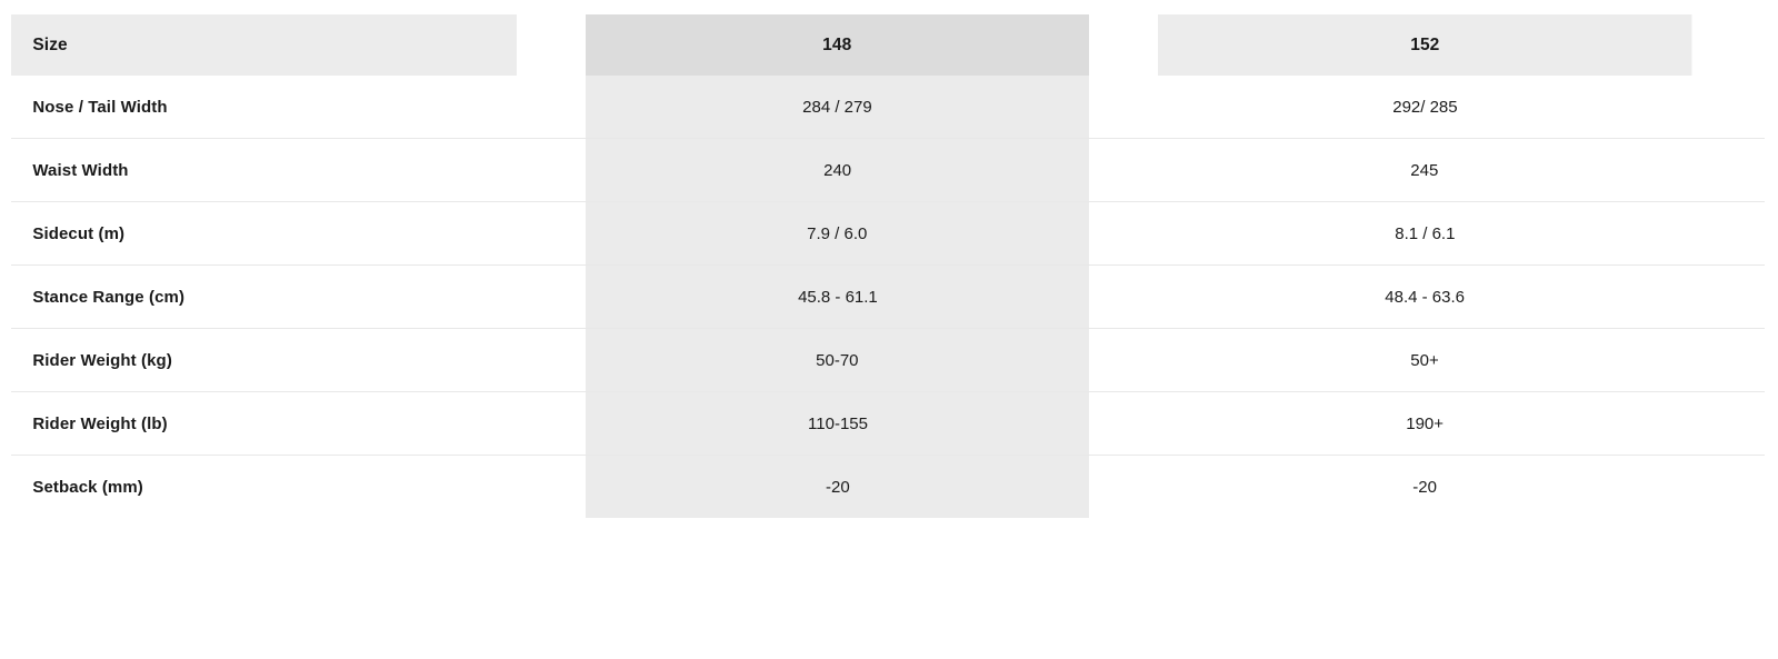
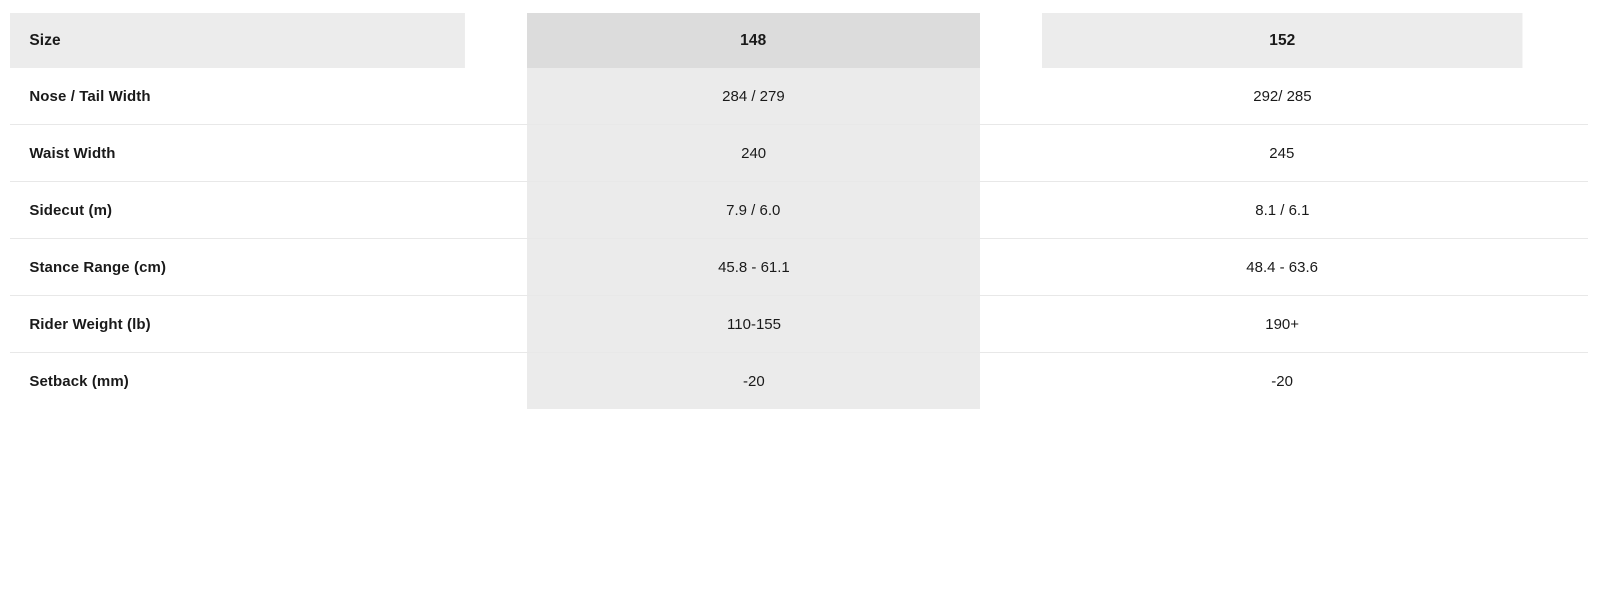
  Size	148	152
  Nose / Tail Width	284 / 279	292/ 285
  Waist Width	240	245
  Sidecut (m)	7.9 / 6.0	8.1 / 6.1
  Stance Range (cm)	45.8 - 61.1	48.4 - 63.6
- Rider Weight (kg)	50-70	50+
  Rider Weight (lb)	110-155	190+
  Setback (mm)	-20	-20
